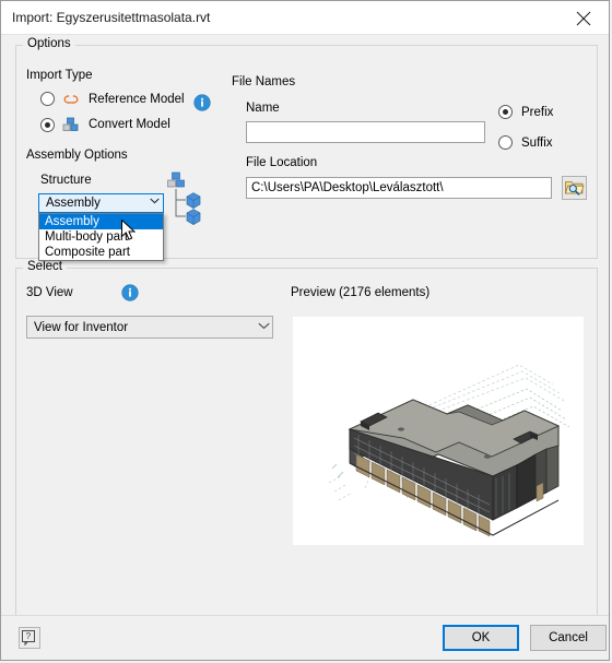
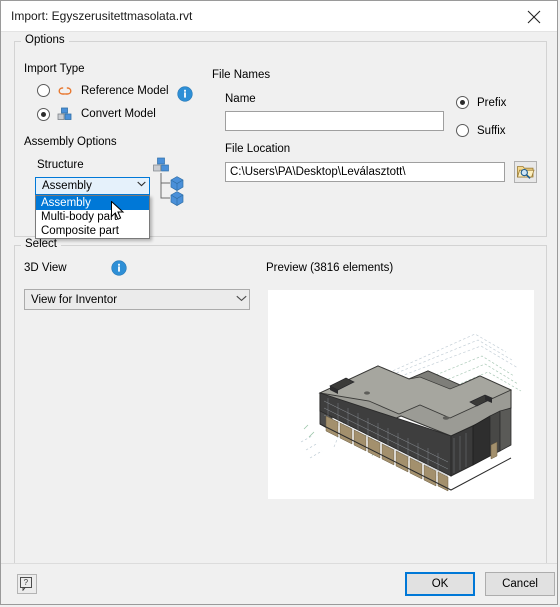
  Import: Egyszerusitettmasolata.rvt
  Options
  Import Type
  Reference Model
  Convert Model
  Assembly Options
  Structure
  Assembly
  Assembly
  Multi-body part
  Composite part
  File Names
  Name
  Prefix
  Suffix
  File Location
  C:\Users\PA\Desktop\Leválasztott\
  Select
  3D View
  View for Inventor
- Preview (2176 elements)
+ Preview (3816 elements)
  ?
  OK
  Cancel
